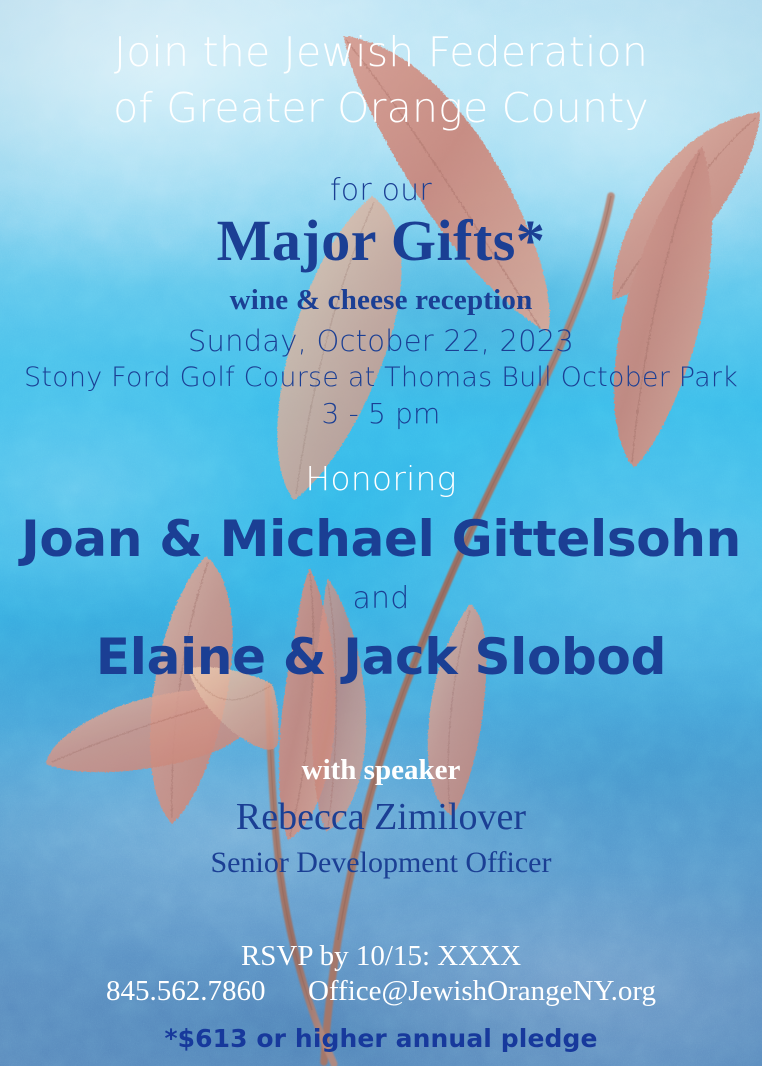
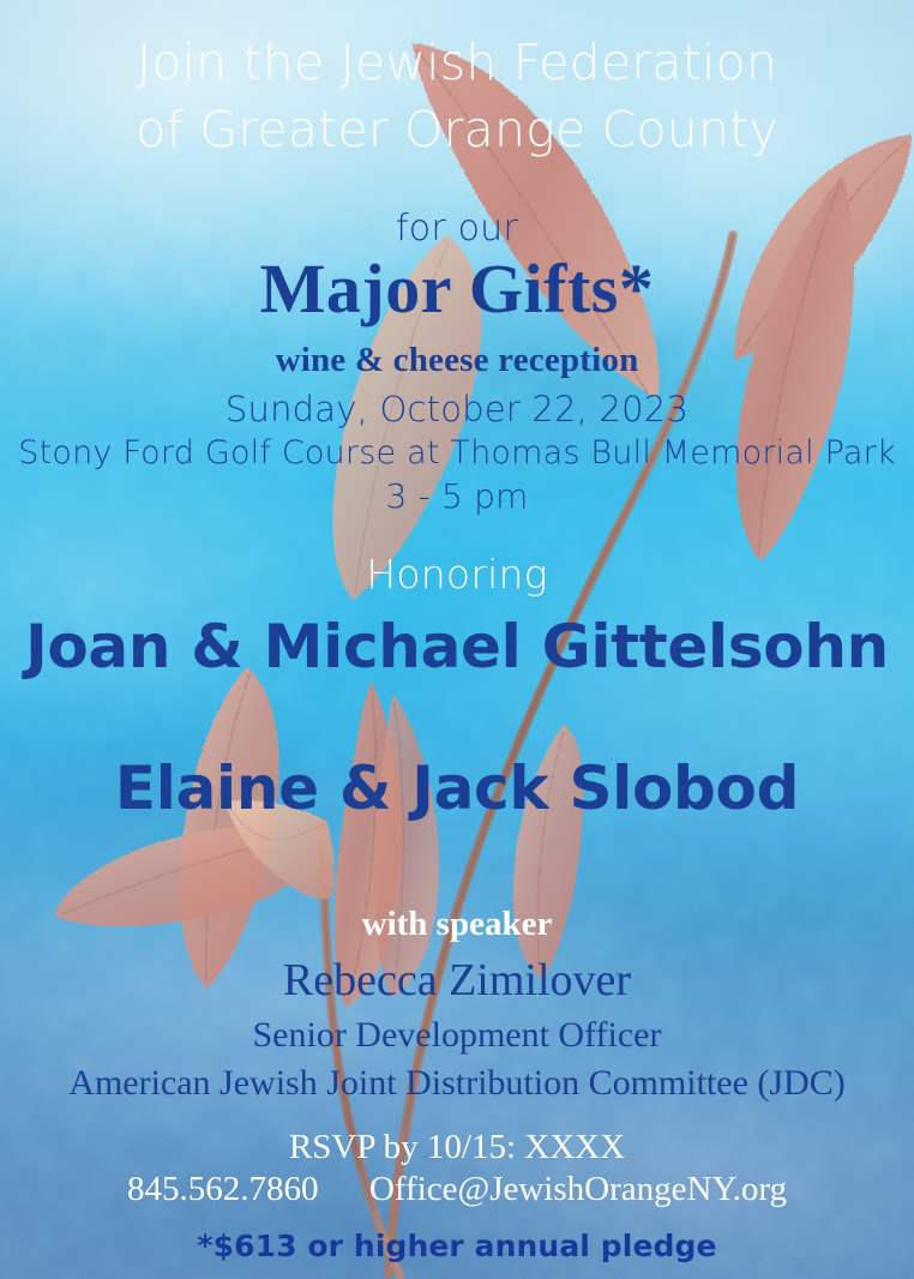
  Join the Jewish Federation
  of Greater Orange County
  for our
  Major Gifts*
  wine & cheese reception
  Sunday, October 22, 2023
- Stony Ford Golf Course at Thomas Bull October Park
+ Stony Ford Golf Course at Thomas Bull Memorial Park
  3 - 5 pm
  Honoring
  Joan & Michael Gittelsohn
- and
  Elaine & Jack Slobod
  with speaker
  Rebecca Zimilover
  Senior Development Officer
+ American Jewish Joint Distribution Committee (JDC)
  RSVP by 10/15: XXXX
  845.562.7860 Office@JewishOrangeNY.org
  *$613 or higher annual pledge
